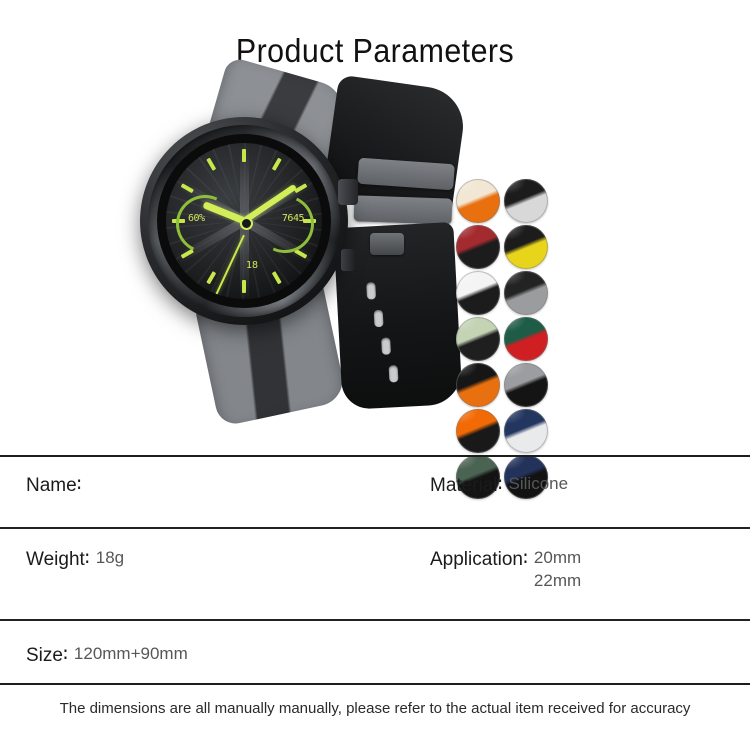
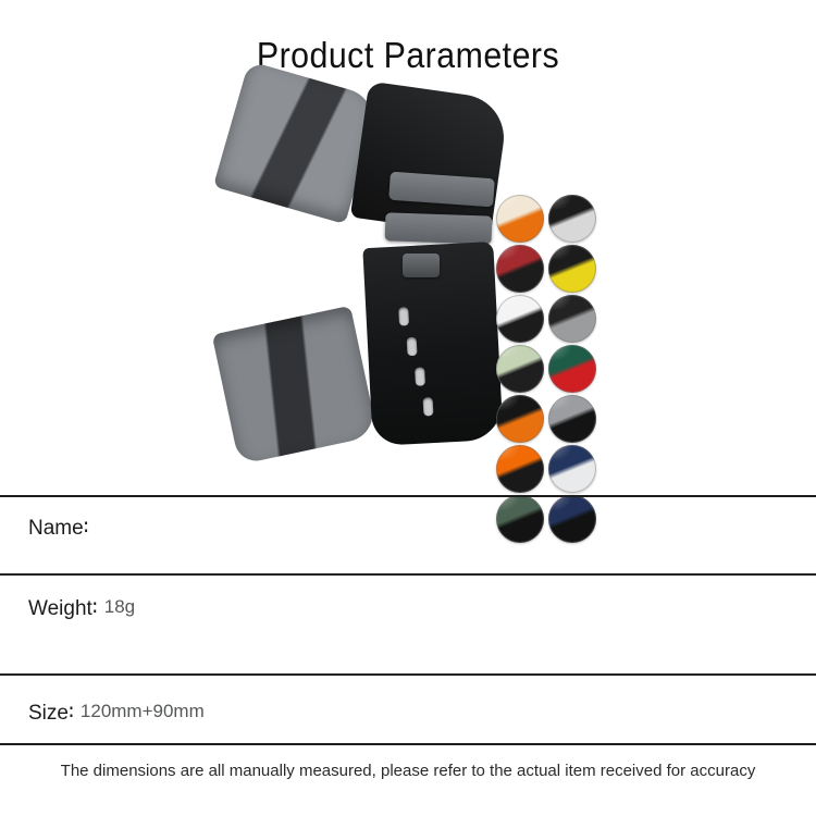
  Product Parameters
- 60%
- 7645
- 18
  Name∶
- Material∶
- Silicone
  Weight∶
  18g
- Application∶
- 20mm
- 22mm
  Size∶
  120mm+90mm
- The dimensions are all manually manually, please refer to the actual item received for accuracy
+ The dimensions are all manually measured, please refer to the actual item received for accuracy
